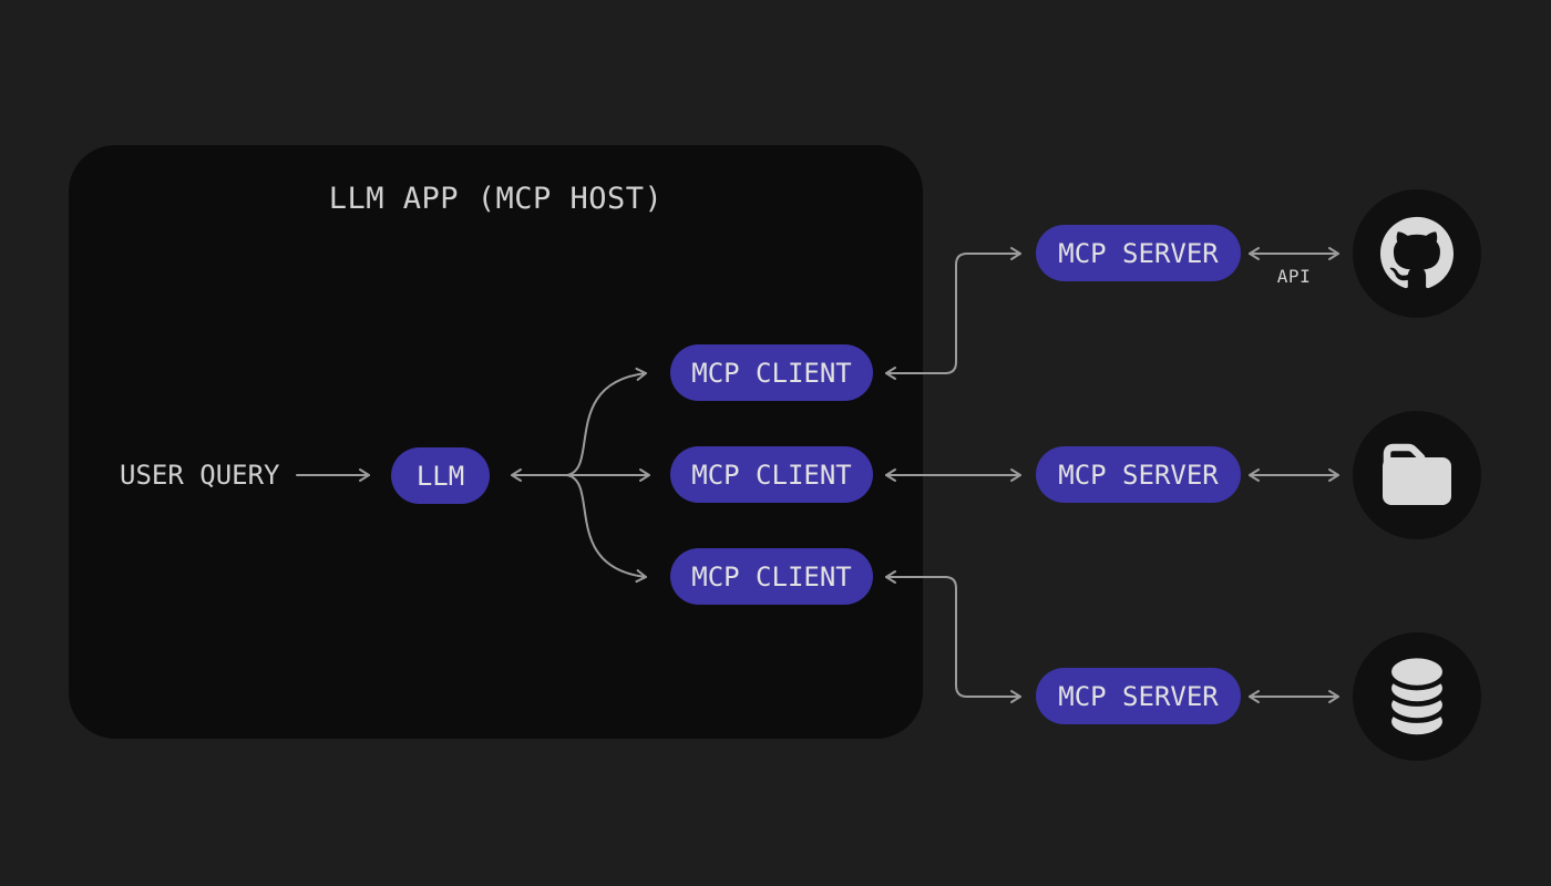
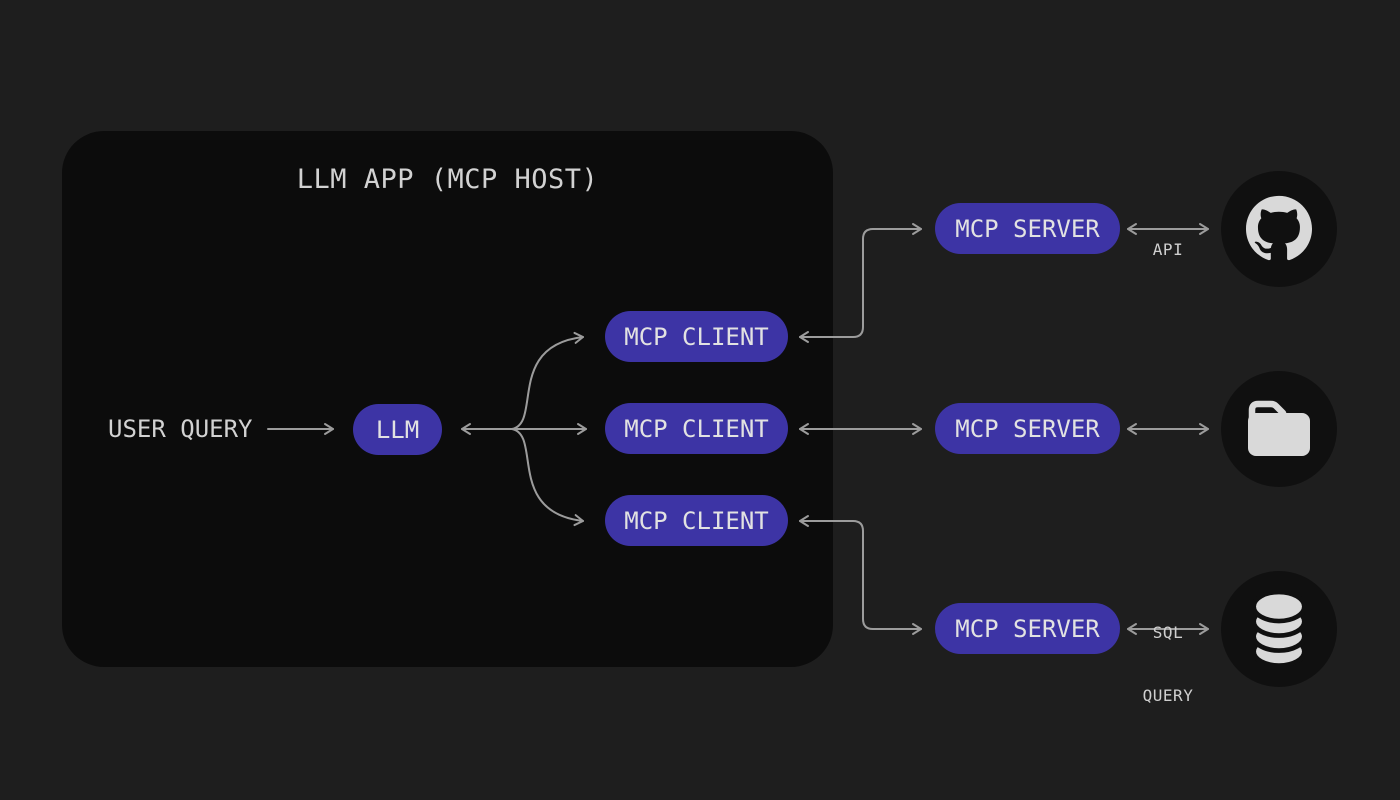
  LLM APP (MCP HOST)
  USER QUERY
  LLM
  MCP CLIENT
  MCP CLIENT
  MCP CLIENT
  MCP SERVER
  MCP SERVER
  MCP SERVER
  API
+ SQL
+ QUERY
